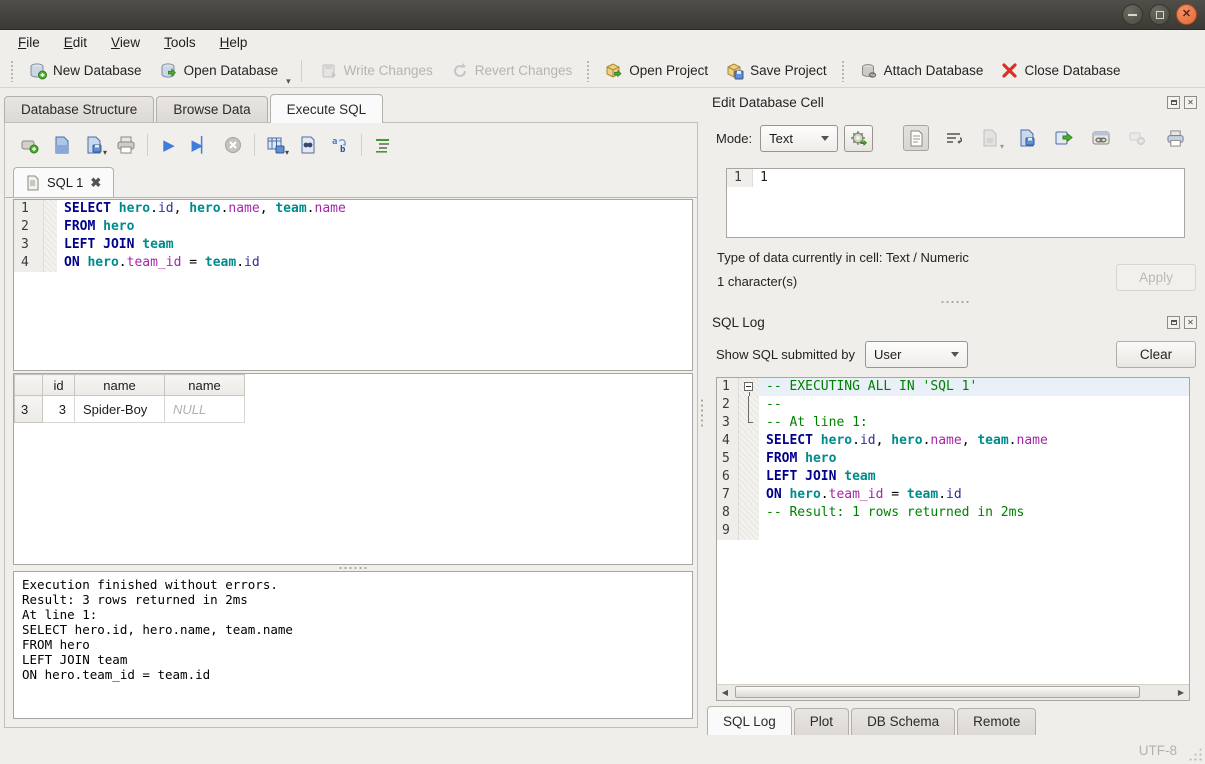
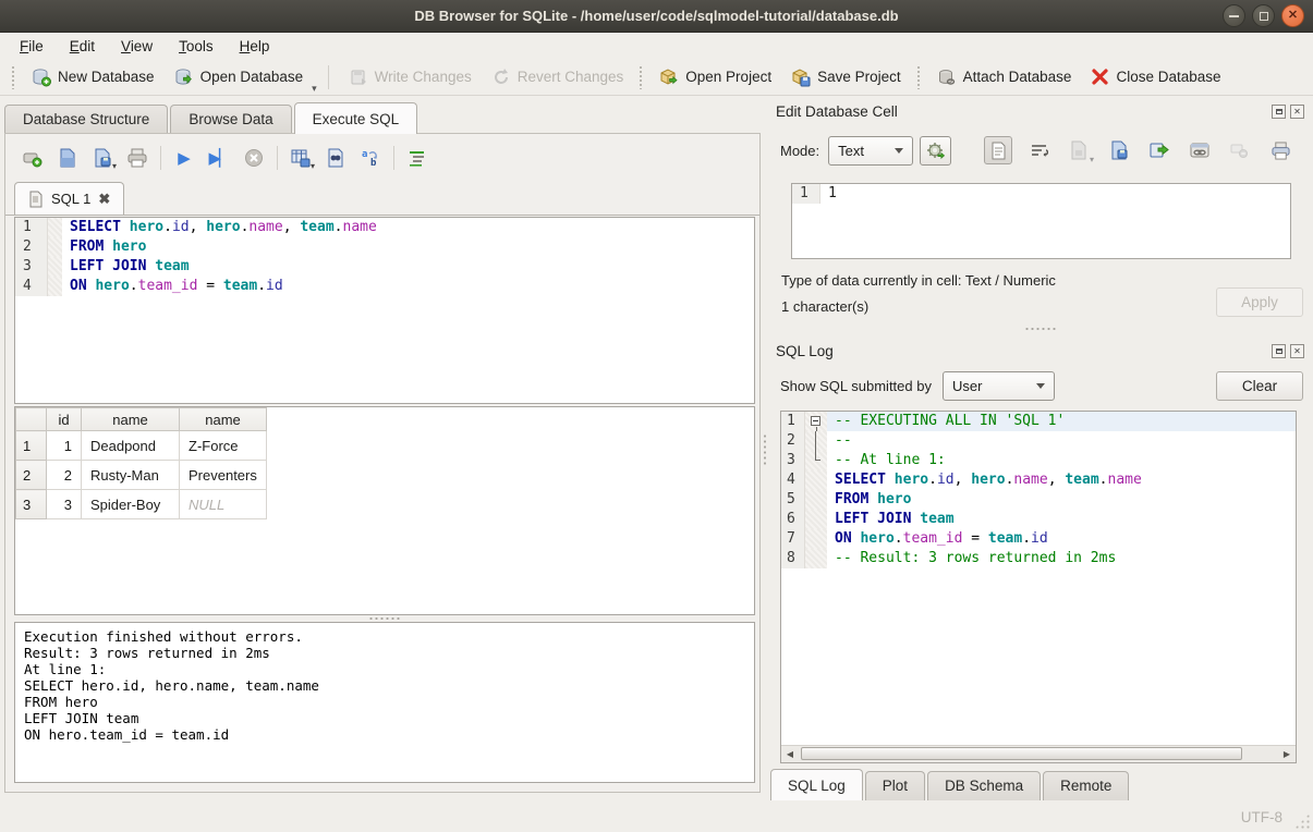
+ DB Browser for SQLite - /home/user/code/sqlmodel-tutorial/database.db
  ✕
  File
  Edit
  View
  Tools
  Help
  New Database
  Open Database
  ▾
  Write Changes
  Revert Changes
  Open Project
  Save Project
  Attach Database
  Close Database
  Database Structure
  Browse Data
  Execute SQL
  ▾
  ▶
  ▶▏
  ▾
  a
  b
  SQL 1
  ✖
  1
  SELECT hero.id, hero.name, team.name
  2
  FROM hero
  3
  LEFT JOIN team
  4
  ON hero.team_id = team.id
  	id	name	name
+ 1	1	Deadpond	Z-Force
+ 2	2	Rusty-Man	Preventers
  3	3	Spider-Boy	NULL
  Execution finished without errors.
  Result: 3 rows returned in 2ms
  At line 1:
  SELECT hero.id, hero.name, team.name
  FROM hero
  LEFT JOIN team
  ON hero.team_id = team.id
  Edit Database Cell
  ✕
  Mode:
  Text
  ▾
  1
  1
  Type of data currently in cell: Text / Numeric
  1 character(s)
  Apply
  SQL Log
  ✕
  Show SQL submitted by
  User
  Clear
  1
  -- EXECUTING ALL IN 'SQL 1'
  2
  --
  3
  -- At line 1:
  4
  SELECT hero.id, hero.name, team.name
  5
  FROM hero
  6
  LEFT JOIN team
  7
  ON hero.team_id = team.id
  8
- -- Result: 1 rows returned in 2ms
+ -- Result: 3 rows returned in 2ms
- 9
  ◀
  ▶
  SQL Log
  Plot
  DB Schema
  Remote
  UTF-8
